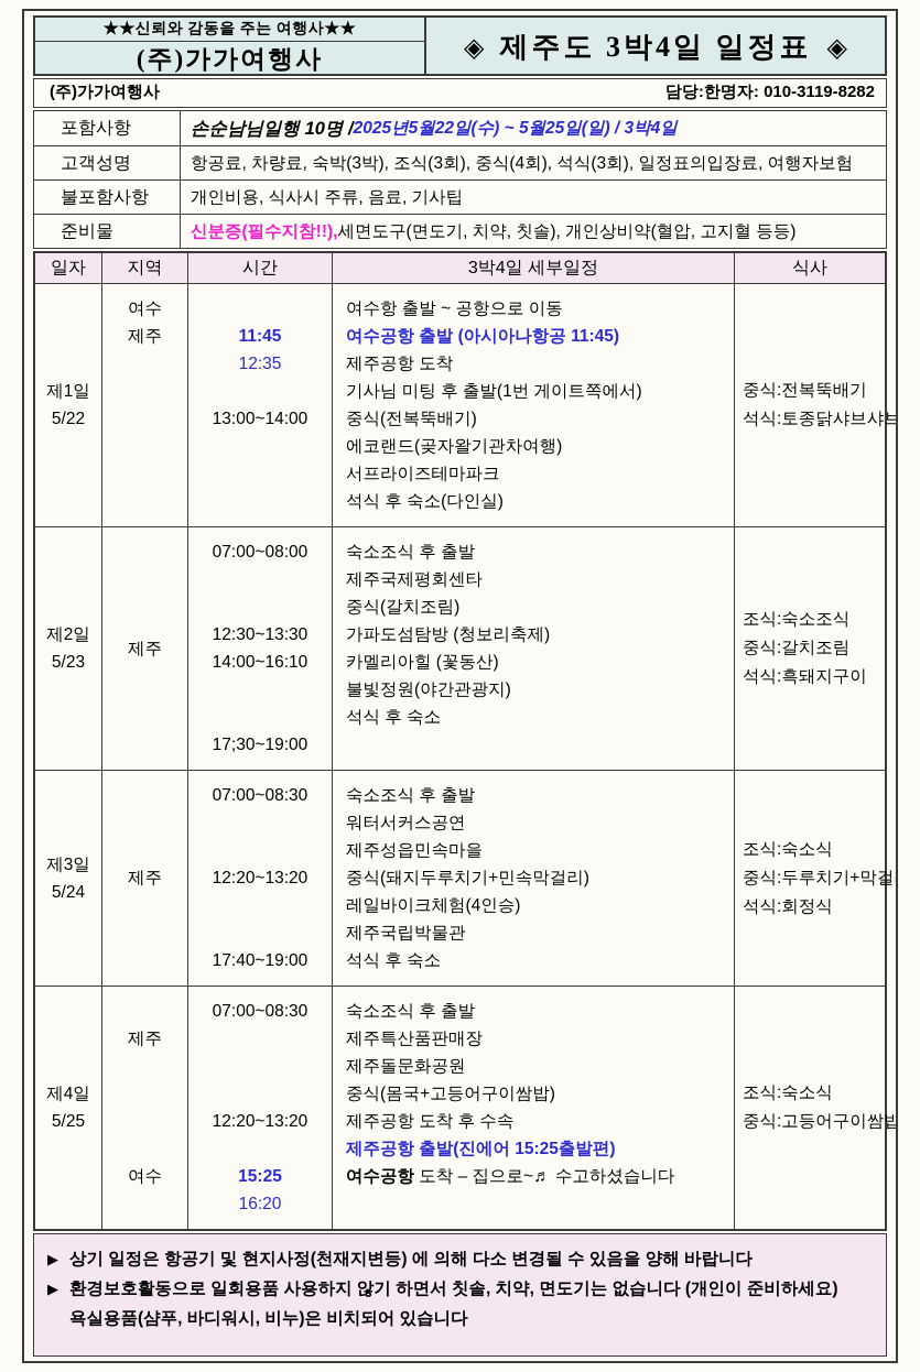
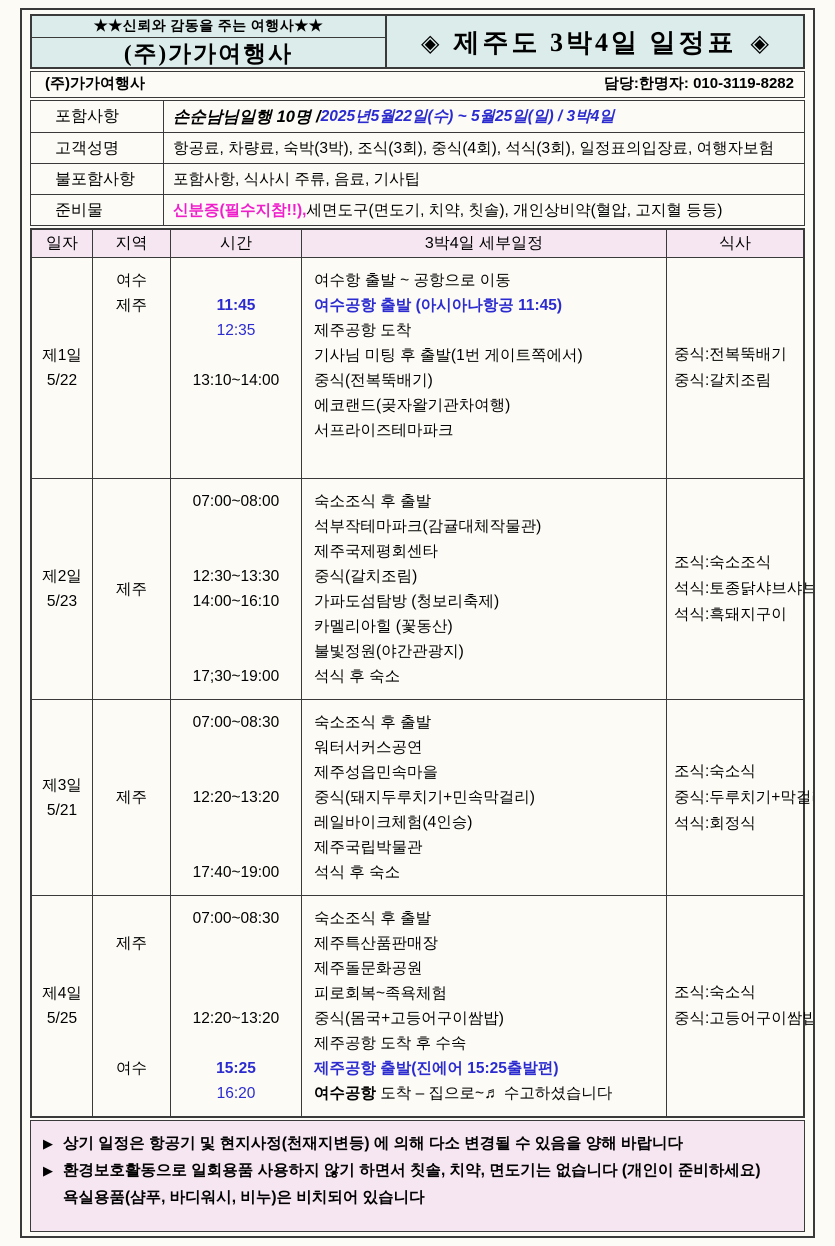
  ★★신뢰와 감동을 주는 여행사★★
  (주)가가여행사
  ◈
  제주도 3박4일 일정표
  ◈
  (주)가가여행사
  담당:한명자: 010-3119-8282
  포함사항
  손순남님일행 10명 /
  2025년5월22일(수) ~ 5월25일(일) / 3박4일
  고객성명
  항공료, 차량료, 숙박(3박), 조식(3회), 중식(4회), 석식(3회), 일정표의입장료, 여행자보험
  불포함사항
- 개인비용, 식사시 주류, 음료, 기사팁
+ 포함사항, 식사시 주류, 음료, 기사팁
  준비물
  신분증(필수지참!!),
  세면도구(면도기, 치약, 칫솔), 개인상비약(혈압, 고지혈 등등)
  일자
  지역
  시간
  3박4일 세부일정
  식사
  제1일
  5/22
  여수
  제주
  11:45
  12:35
- 13:00~14:00
+ 13:10~14:00
  여수항 출발 ~ 공항으로 이동
  여수공항 출발 (아시아나항공 11:45)
  제주공항 도착
  기사님 미팅 후 출발(1번 게이트쪽에서)
  중식(전복뚝배기)
  에코랜드(곶자왈기관차여행)
  서프라이즈테마파크
- 석식 후 숙소(다인실)
  중식:전복뚝배기
- 석식:토종닭샤브샤브
+ 중식:갈치조림
  제2일
  5/23
  제주
  07:00~08:00
  12:30~13:30
  14:00~16:10
  17;30~19:00
  숙소조식 후 출발
+ 석부작테마파크(감귤대체작물관)
  제주국제평회센타
  중식(갈치조림)
  가파도섬탐방 (청보리축제)
  카멜리아힐 (꽃동산)
  불빛정원(야간관광지)
  석식 후 숙소
  조식:숙소조식
- 중식:갈치조림
+ 석식:토종닭샤브샤브
  석식:흑돼지구이
  제3일
- 5/24
+ 5/21
  제주
  07:00~08:30
  12:20~13:20
  17:40~19:00
  숙소조식 후 출발
  워터서커스공연
  제주성읍민속마을
  중식(돼지두루치기+민속막걸리)
  레일바이크체험(4인승)
  제주국립박물관
  석식 후 숙소
  조식:숙소식
  중식:두루치기+막걸
  석식:회정식
  제4일
  5/25
  제주
  여수
  07:00~08:30
  12:20~13:20
  15:25
  16:20
  숙소조식 후 출발
  제주특산품판매장
  제주돌문화공원
+ 피로회복~족욕체험
  중식(몸국+고등어구이쌈밥)
  제주공항 도착 후 수속
  제주공항 출발(진에어 15:25출발편)
  여수공항 도착 – 집으로~♬ 수고하셨습니다
  조식:숙소식
  중식:고등어구이쌈밥
  ▶ 상기 일정은 항공기 및 현지사정(천재지변등) 에 의해 다소 변경될 수 있음을 양해 바랍니다
  ▶ 환경보호활동으로 일회용품 사용하지 않기 하면서 칫솔, 치약, 면도기는 없습니다 (개인이 준비하세요)
  욕실용품(샴푸, 바디워시, 비누)은 비치되어 있습니다
